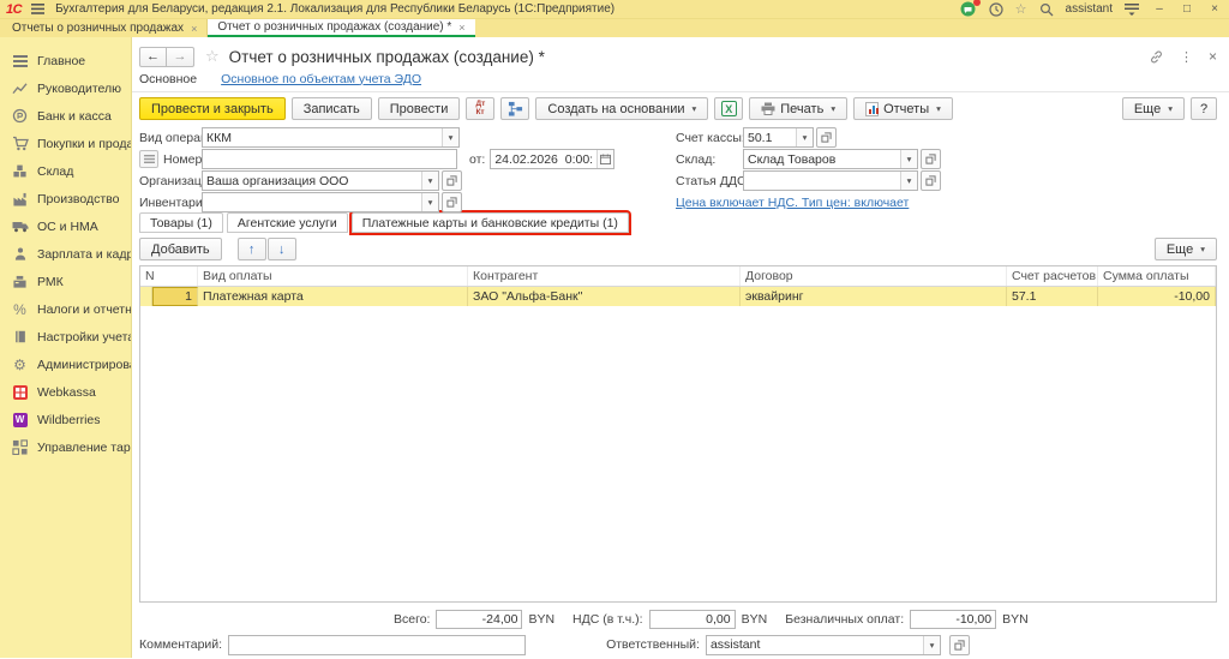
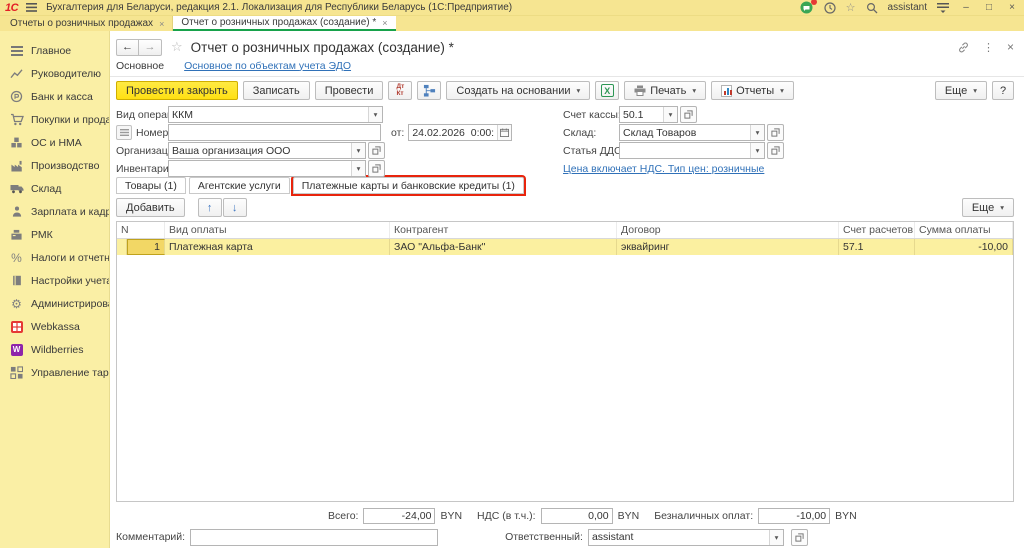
  1С
  Бухгалтерия для Беларуси, редакция 2.1. Локализация для Республики Беларусь (1С:Предприятие)
  ☆
  assistant
  –
  □
  ×
  Отчеты о розничных продажах
  ×
  Отчет о розничных продажах (создание) *
  ×
  Главное
  Руководителю
  Банк и касса
  Покупки и прода
- Склад
+ ОС и НМА
  Производство
- ОС и НМА
+ Склад
  Зарплата и кадр
  РМК
  %
  Налоги и отчетн
  Настройки учет
  ⚙
  Администриров
  Webkassa
  W
  Wildberries
  Управление тар
  ←
  →
  ☆
  Отчет о розничных продажах (создание) *
  ⋮
  ×
  Основное
  Основное по объектам учета ЭДО
  Провести и закрыть
  Записать
  Провести
  Создать на основании
  ▾
  X
  Печать
  ▾
  Отчеты
  ▾
  Еще
  ▾
  ?
  ККМ
  ▾
  Номер
  от:
  24.02.2026 0:00:
  Организац
  Ваша организация ООО
  ▾
  ▾
  Счет кассы
  50.1
  ▾
  Склад:
  Склад Товаров
  ▾
  Статья ДДС
  ▾
- Цена включает НДС. Тип цен: включает
+ Цена включает НДС. Тип цен: розничные
  Товары (1)
  Агентские услуги
  Платежные карты и банковские кредиты (1)
  Добавить
  ↑
  ↓
  Еще
  ▾
  N
  Вид оплаты
  Контрагент
  Договор
  Счет расчетов
  Сумма оплаты
  1
  Платежная карта
  ЗАО "Альфа-Банк"
  эквайринг
  57.1
  -10,00
  Всего:
  -24,00
  BYN
  НДС (в т.ч.):
  0,00
  BYN
  Безналичных оплат:
  -10,00
  BYN
  Комментарий:
  Ответственный:
  assistant
  ▾
